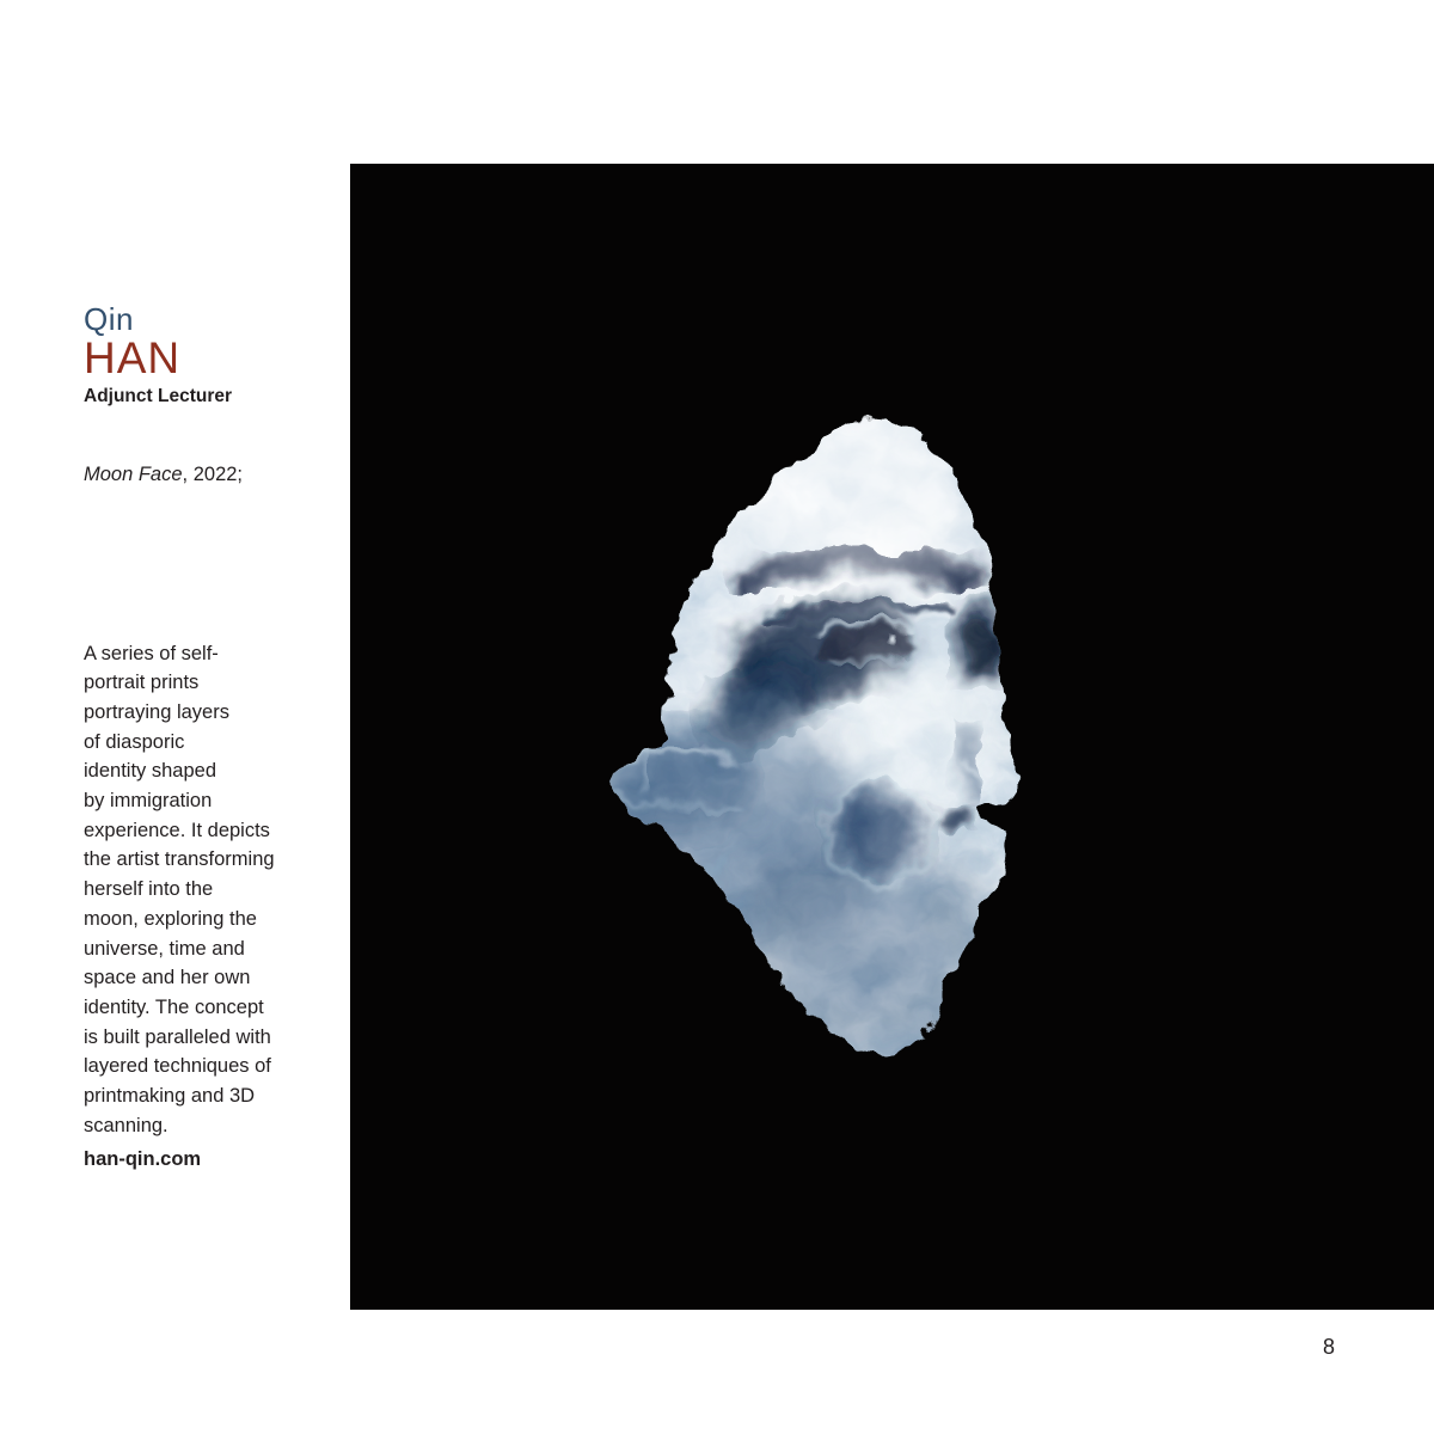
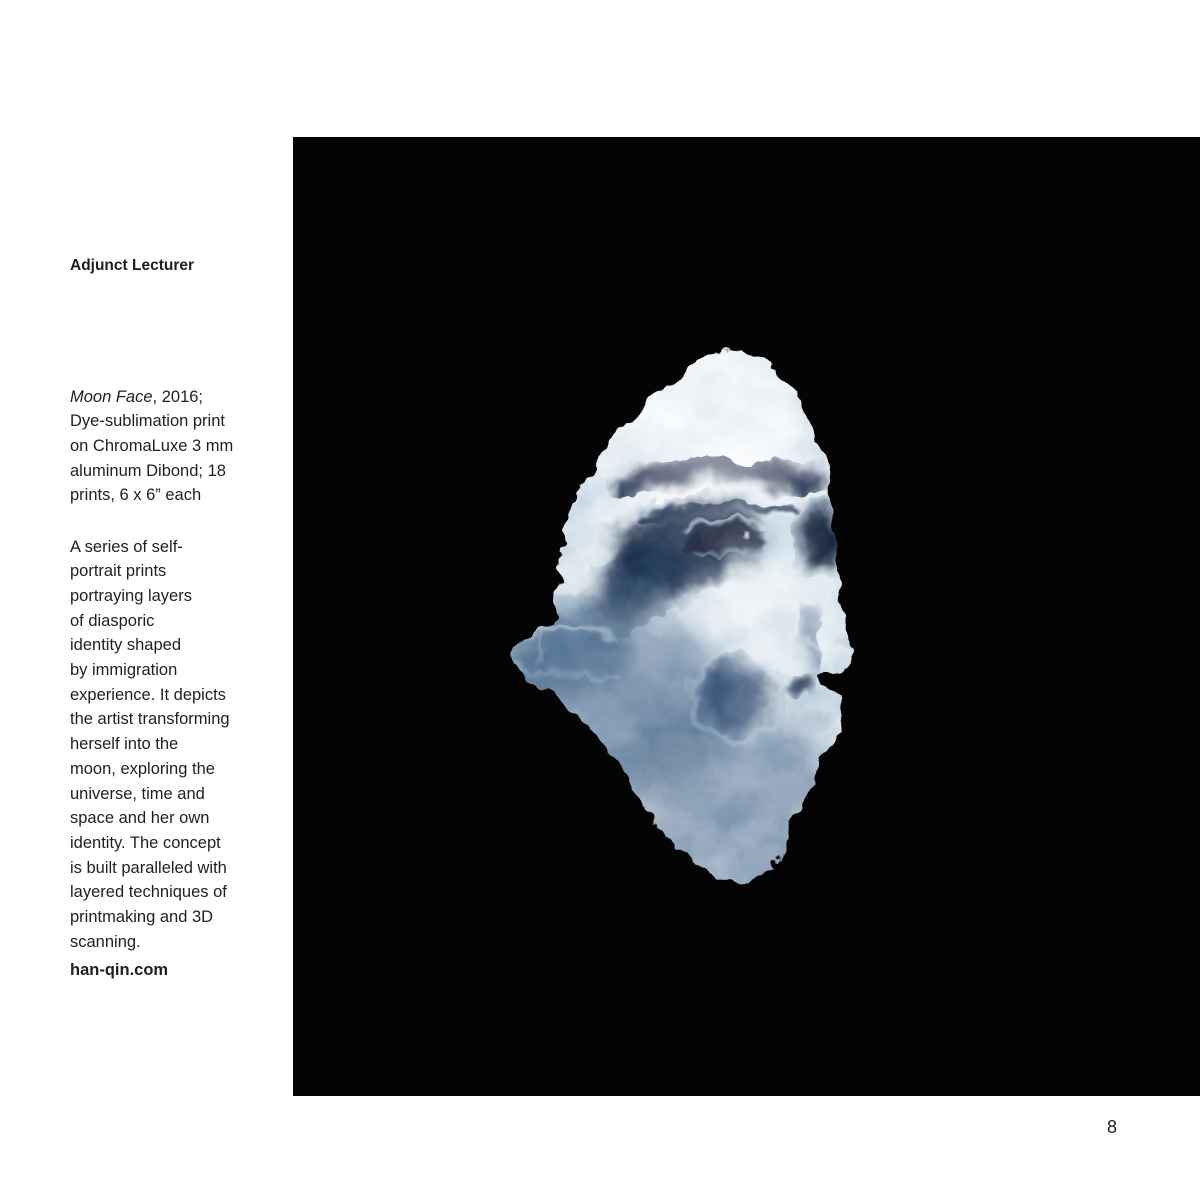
- Qin
- HAN
  Adjunct Lecturer
- Moon Face, 2022;
+ Moon Face, 2016;
+ Dye-sublimation print
+ on ChromaLuxe 3 mm
+ aluminum Dibond; 18
+ prints, 6 x 6” each
  A series of self-
  portrait prints
  portraying layers
  of diasporic
  identity shaped
  by immigration
  experience. It depicts
  the artist transforming
  herself into the
  moon, exploring the
  universe, time and
  space and her own
  identity. The concept
  is built paralleled with
  layered techniques of
  printmaking and 3D
  scanning.
  han-qin.com
  8
